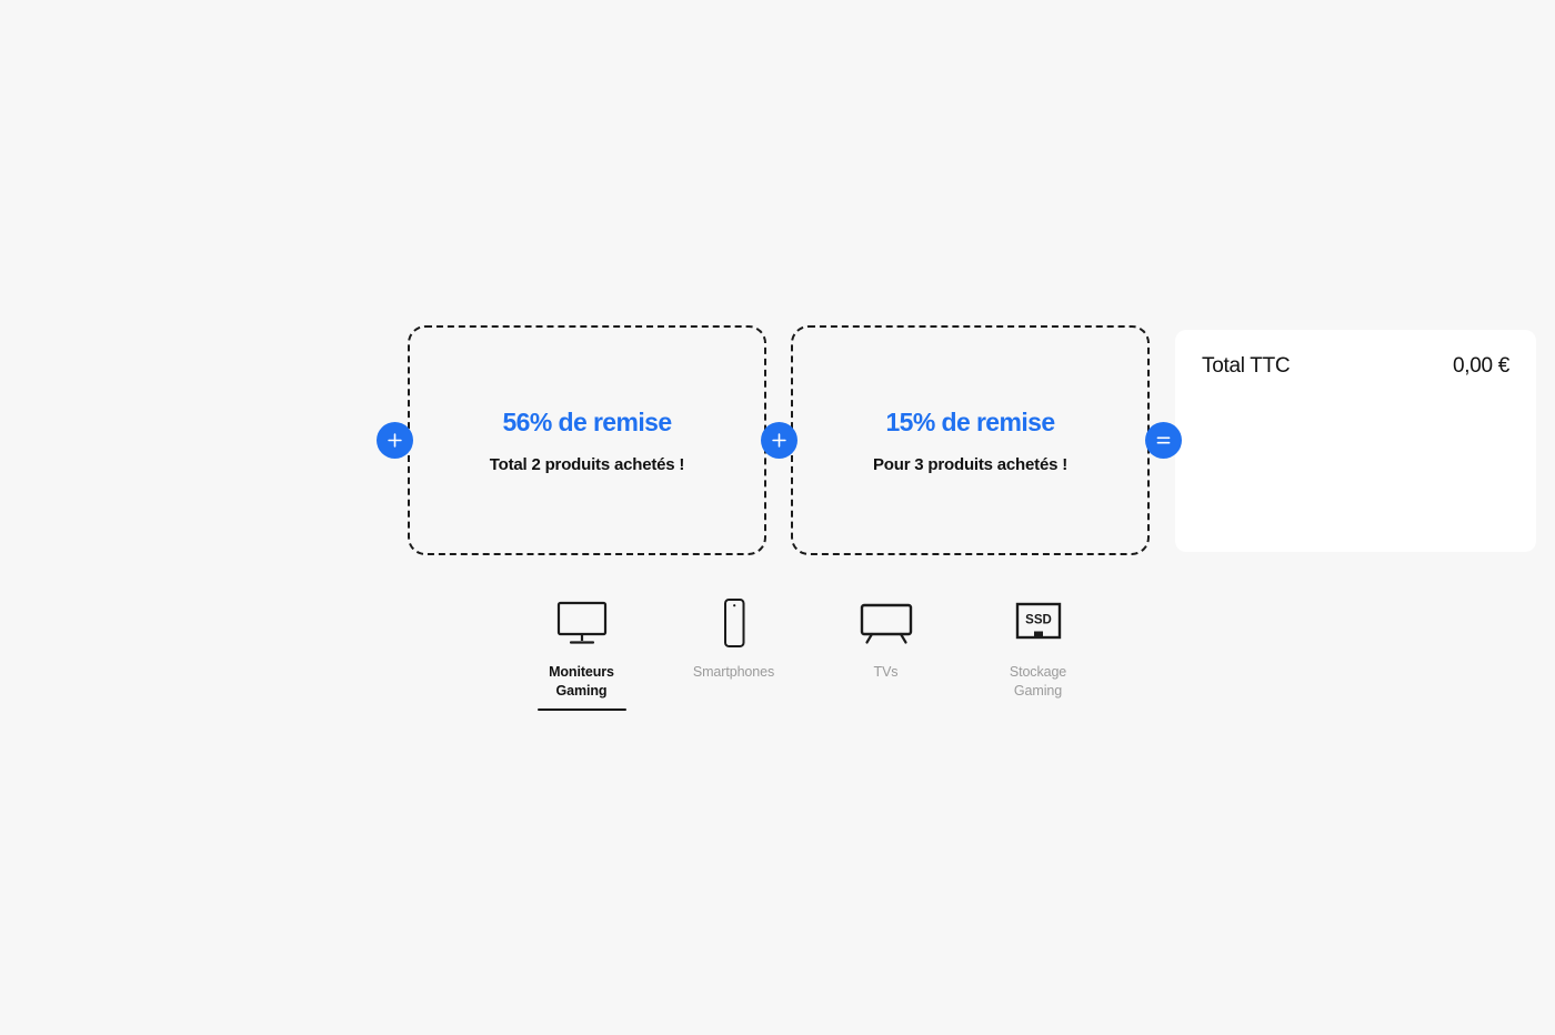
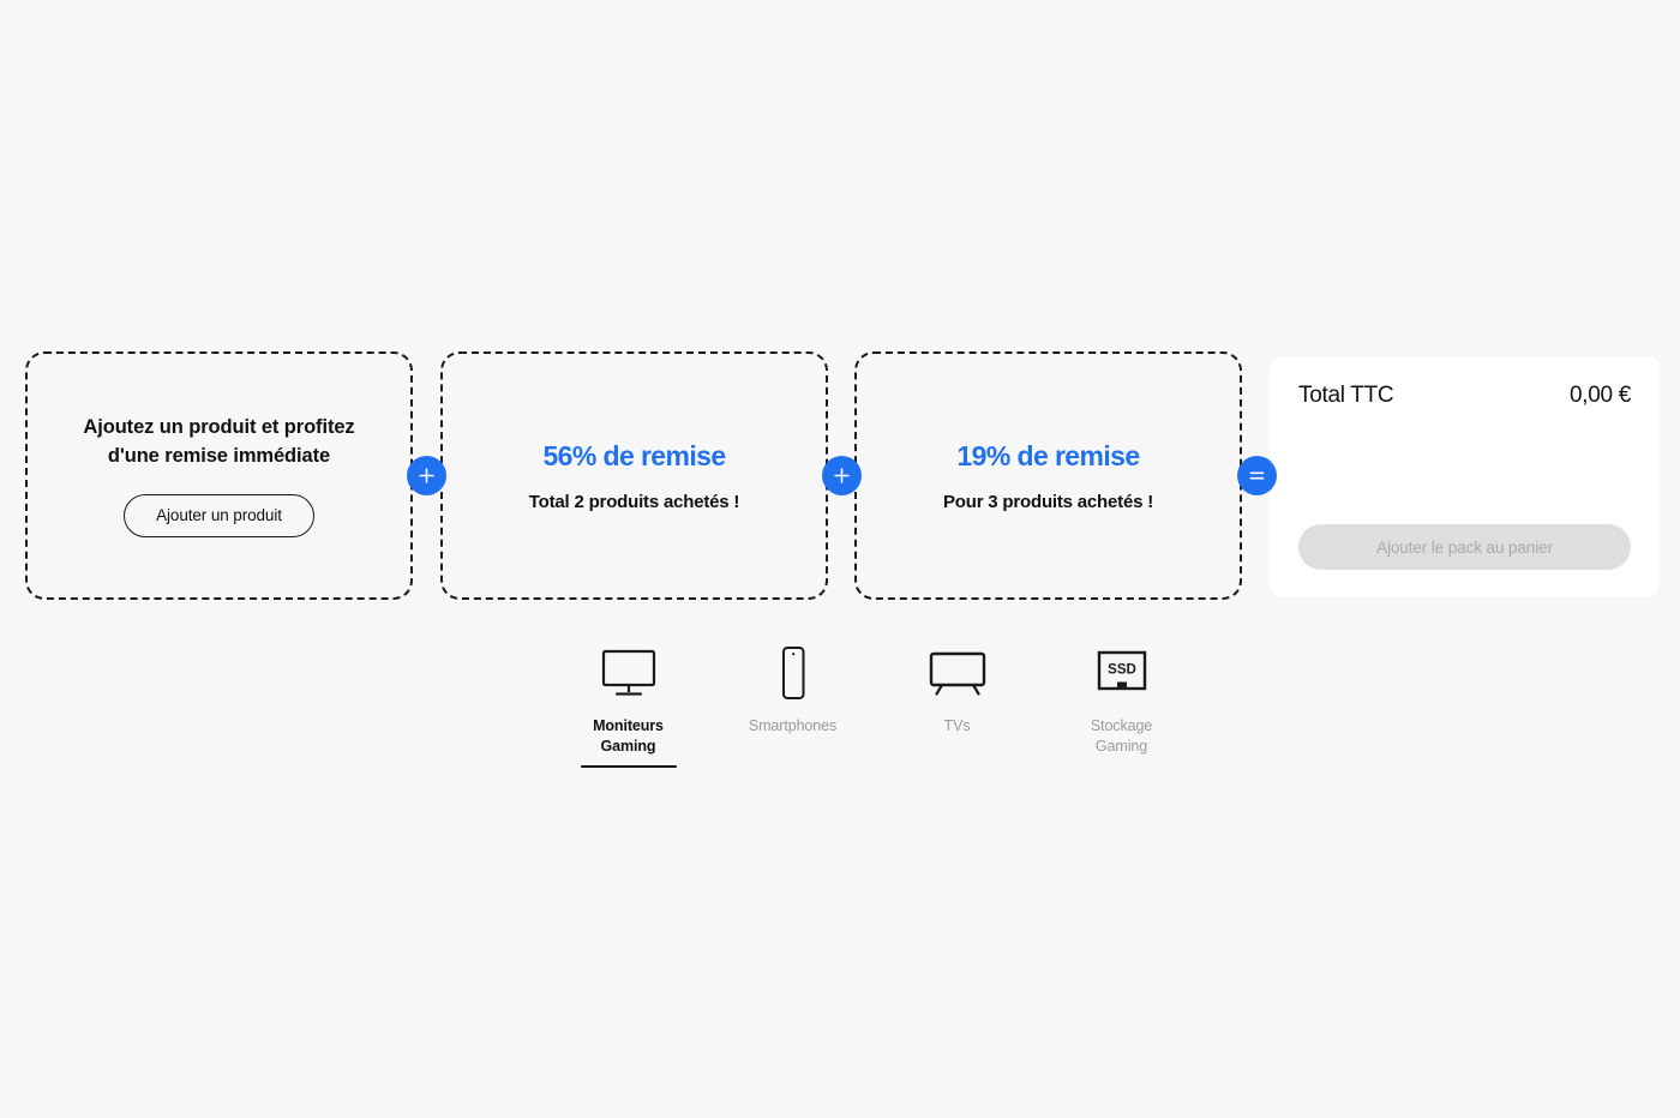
+ Ajoutez un produit et profitez d'une remise immédiate
+ Ajouter un produit
  56% de remise
  Total 2 produits achetés !
- 15% de remise
+ 19% de remise
  Pour 3 produits achetés !
  Total TTC
  0,00 €
+ Ajouter le pack au panier
  Moniteurs
  Gaming
  Smartphones
  TVs
  SSD
  Stockage
  Gaming
